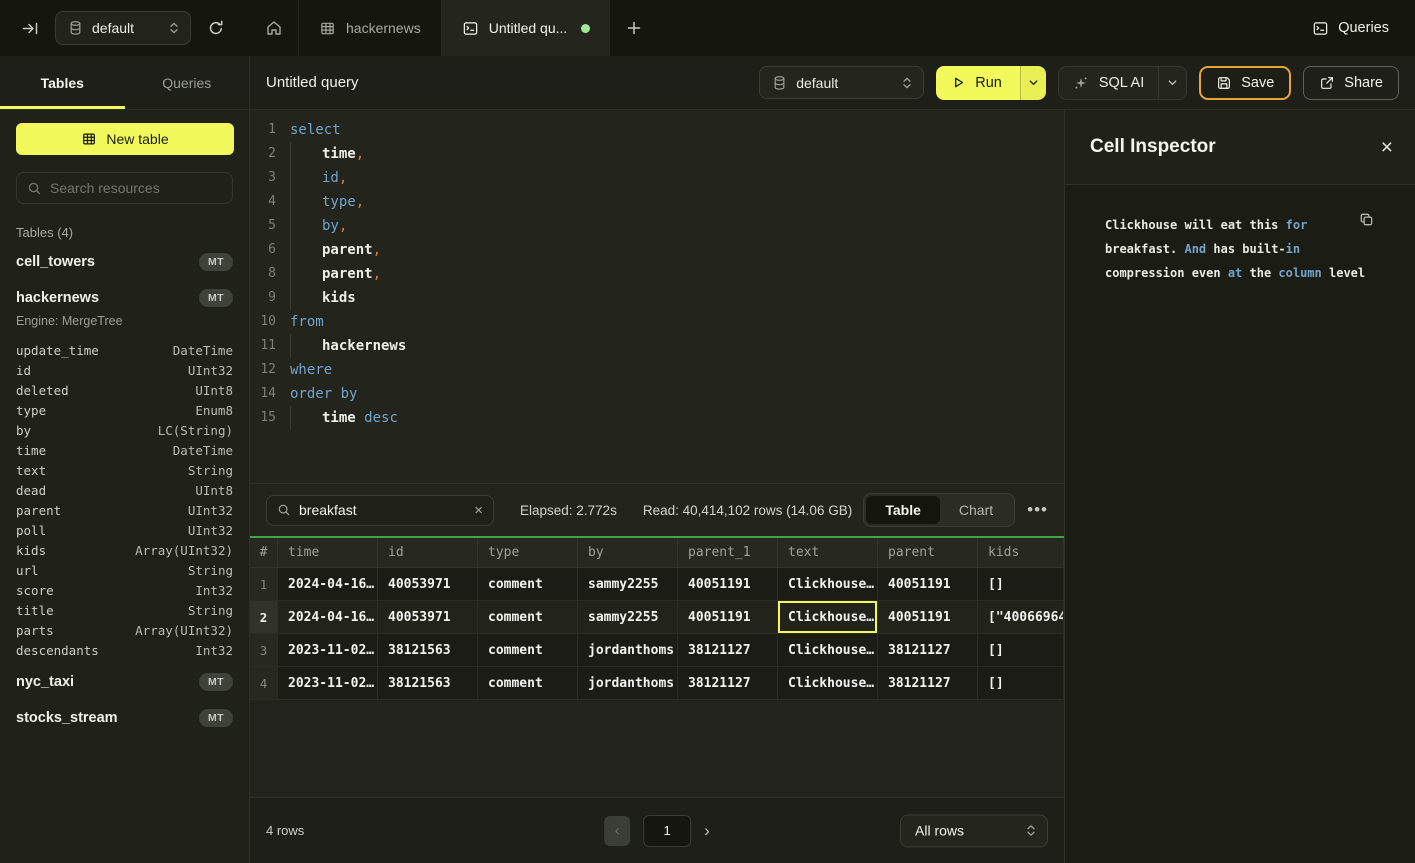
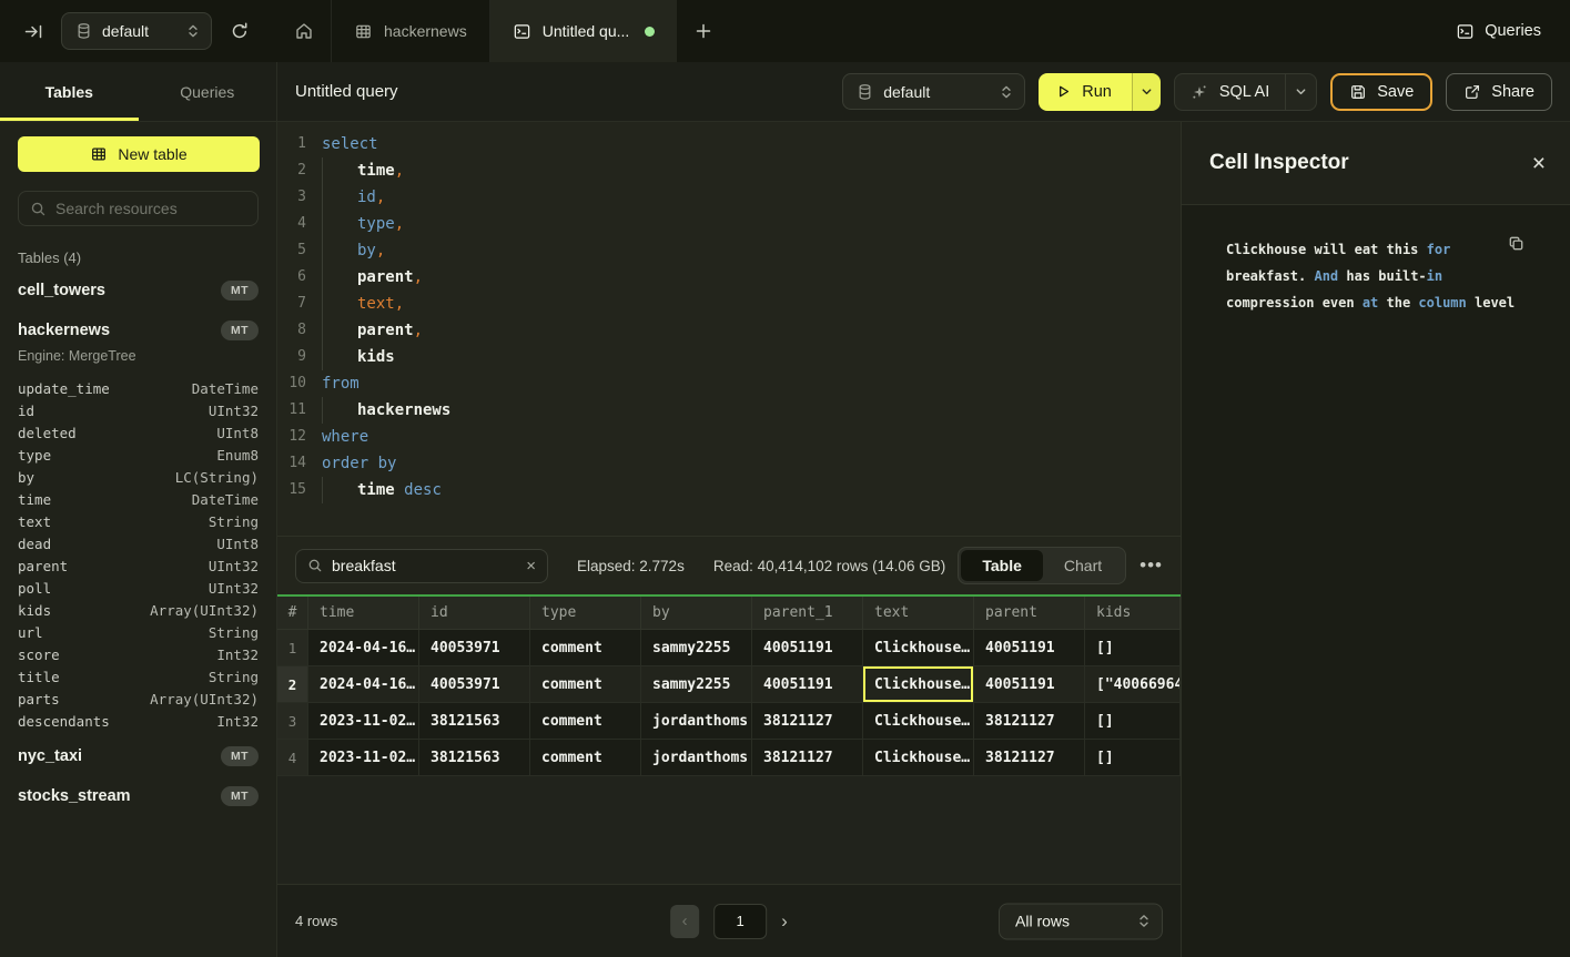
  default
  hackernews
  Untitled qu...
  Queries
  Tables
  Queries
  Untitled query
  default
  Run
  SQL AI
  Save
  Share
  New table
  Search resources
  Tables (4)
  cell_towers
  MT
  hackernews
  MT
  Engine: MergeTree
  update_time
  DateTime
  id
  UInt32
  deleted
  UInt8
  type
  Enum8
  by
  LC(String)
  time
  DateTime
  text
  String
  dead
  UInt8
  parent
  UInt32
  poll
  UInt32
  kids
  Array(UInt32)
  url
  String
  score
  Int32
  title
  String
  parts
  Array(UInt32)
  descendants
  Int32
  nyc_taxi
  MT
  stocks_stream
  MT
  1
  select
  2
  time,
  3
  id,
  4
  type,
  5
  by,
  6
  parent,
+ 7
+ text,
  8
  parent,
  9
  kids
  10
  from
  11
  hackernews
  12
  where
  14
  order by
  15
  time desc
  breakfast
  ×
  Elapsed: 2.772s
  Read: 40,414,102 rows (14.06 GB)
  Table
  Chart
  •••
  #
  time
  id
  type
  by
  parent_1
  text
  parent
  kids
  1
  2024-04-16…
  40053971
  comment
  sammy2255
  40051191
  Clickhouse…
  40051191
  []
  2
  2024-04-16…
  40053971
  comment
  sammy2255
  40051191
  Clickhouse…
  40051191
  ["40066964
  3
  2023-11-02…
  38121563
  comment
  jordanthoms
  38121127
  Clickhouse…
  38121127
  []
  4
  2023-11-02…
  38121563
  comment
  jordanthoms
  38121127
  Clickhouse…
  38121127
  []
  4 rows
  ‹
  1
  ›
  All rows
  Cell Inspector
  ×
  Clickhouse will eat this for breakfast. And has built-in compression even at the column level
